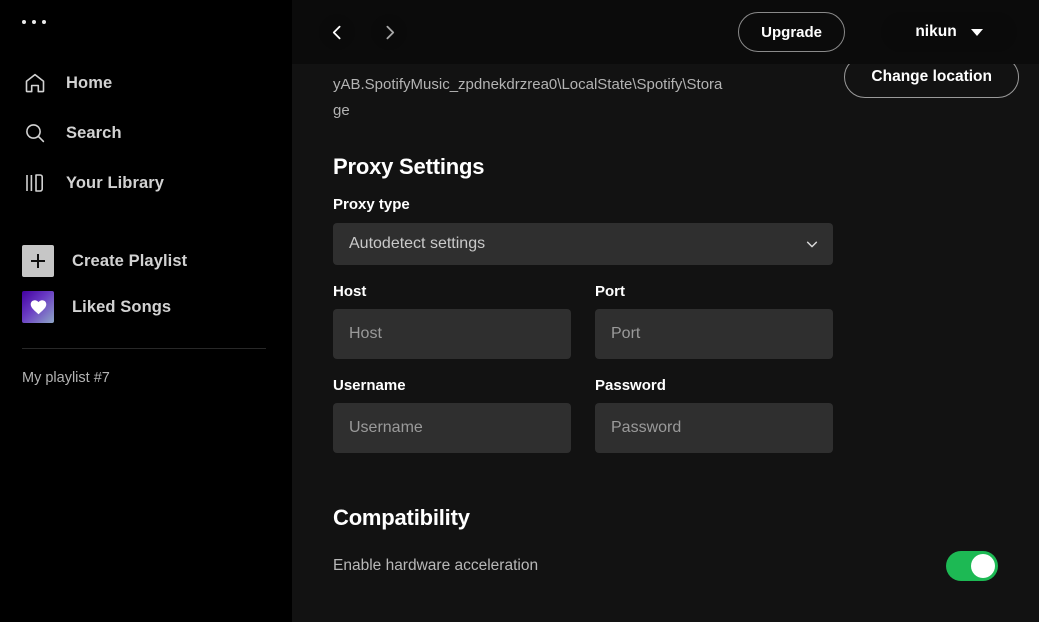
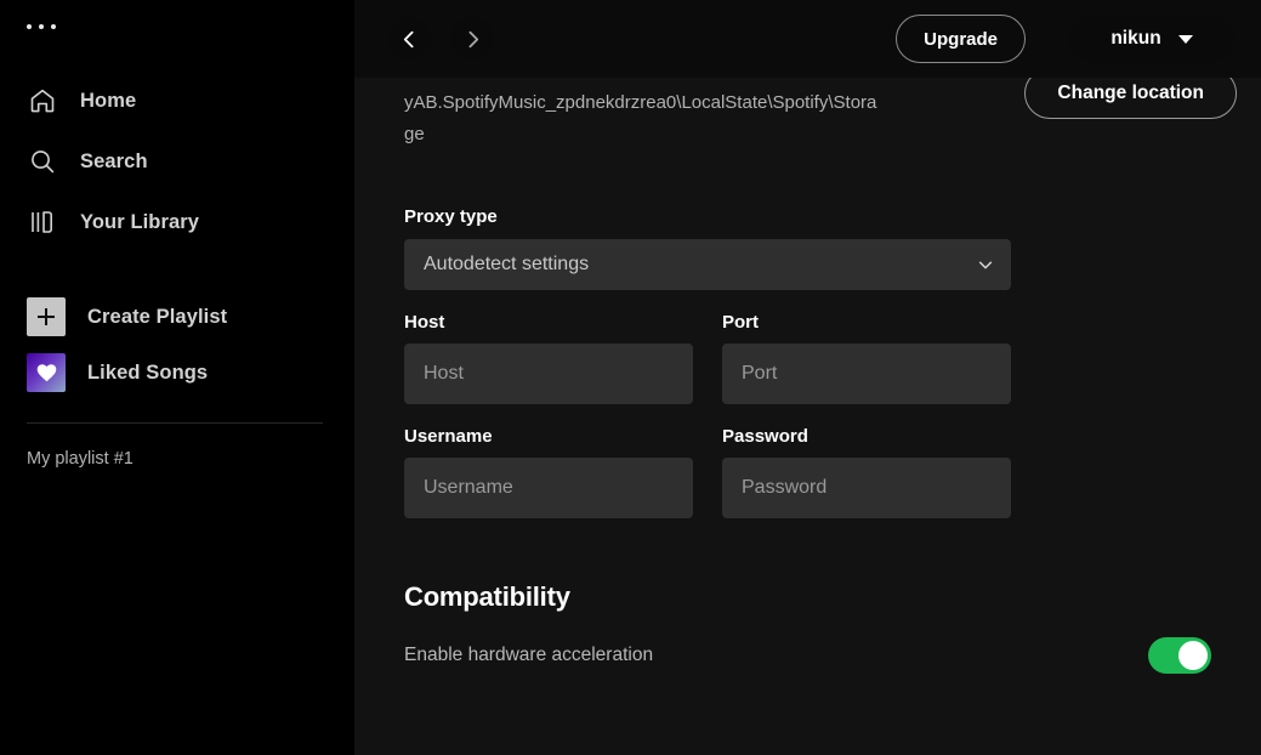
  Home
  Search
  Your Library
  Create Playlist
  Liked Songs
- My playlist #7
+ My playlist #1
  yAB.SpotifyMusic_zpdnekdrzrea0\LocalState\Spotify\Storage
- Proxy Settings
  Proxy type
  Autodetect settings
  Host
  Host
  Port
  Port
  Username
  Username
  Password
  Password
  Compatibility
  Enable hardware acceleration
  Change location
  Upgrade
  nikun
